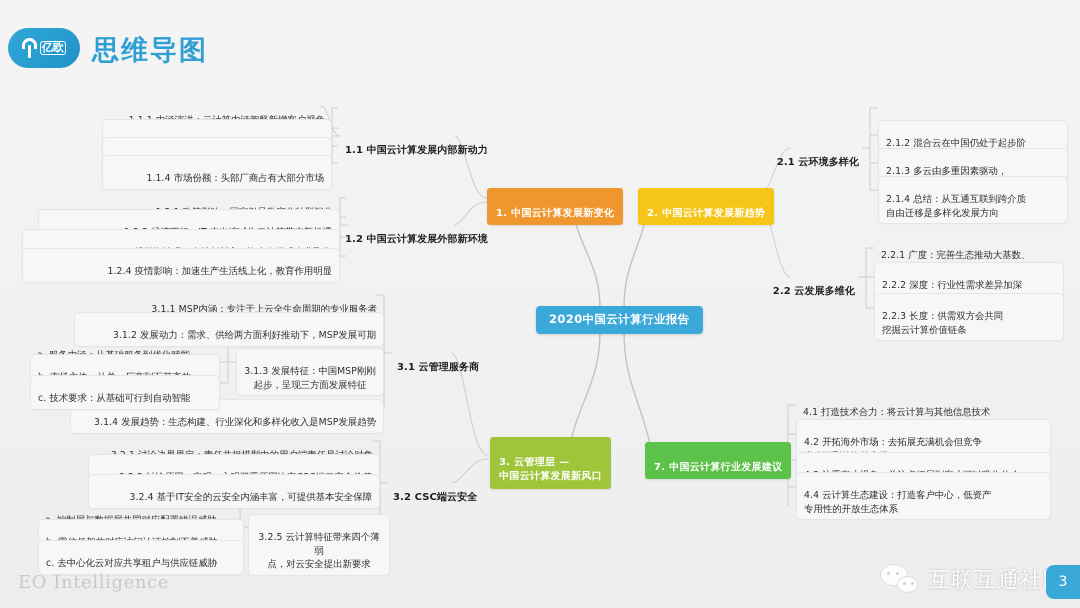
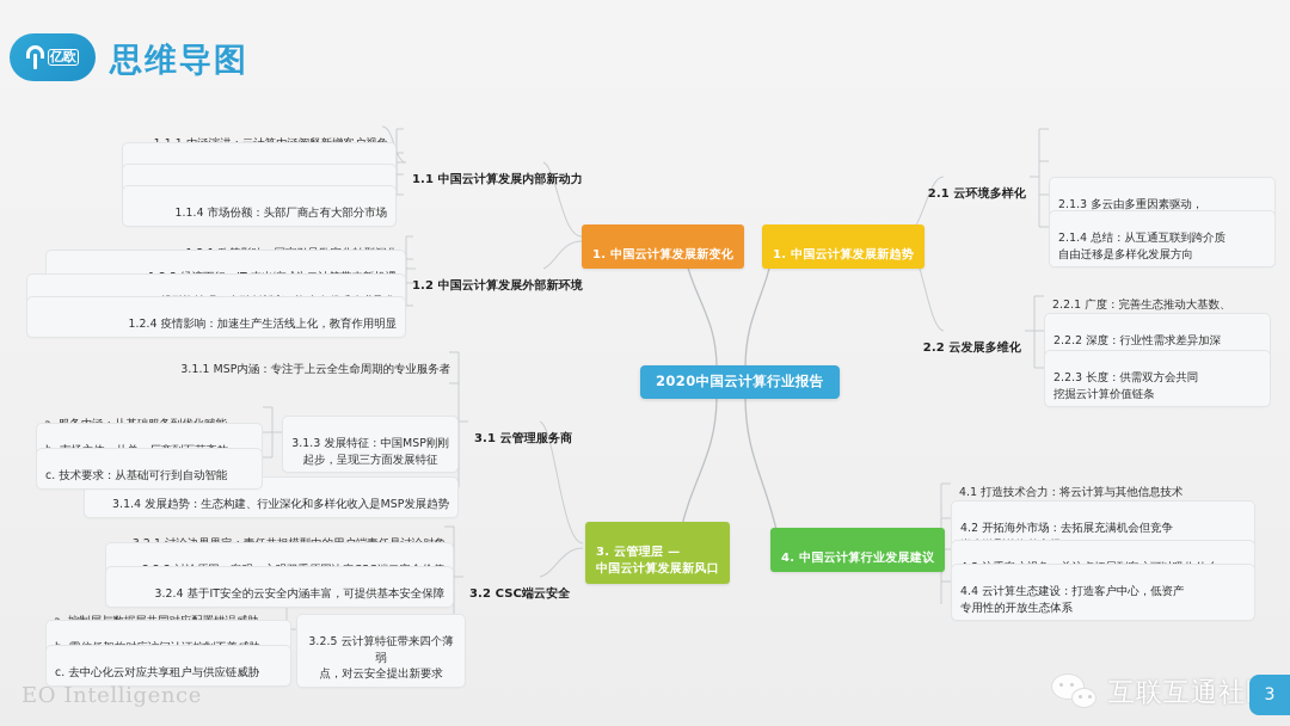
  亿欧
  思维导图
  2020中国云计算行业报告
  1. 中国云计算发展新变化
- 2. 中国云计算发展新趋势
+ 1. 中国云计算发展新趋势
  3. 云管理层 —
  中国云计算发展新风口
- 7. 中国云计算行业发展建议
+ 4. 中国云计算行业发展建议
  1.1 中国云计算发展内部新动力
  1.2 中国云计算发展外部新环境
  2.1 云环境多样化
  2.2 云发展多维化
  3.1 云管理服务商
  3.2 CSC端云安全
  1.1.4 市场份额：头部厂商占有大部分市场
  1.2.4 疫情影响：加速生产生活线上化，教育作用明显
- 2.1.2 混合云在中国仍处于起步阶
  2.1.3 多云由多重因素驱动，
  2.1.4 总结：从互通互联到跨介质
  自由迁移是多样化发展方向
  2.2.1 广度：完善生态推动大基数、
  2.2.2 深度：行业性需求差异加深
  2.2.3 长度：供需双方会共同
  挖掘云计算价值链条
  3.1.1 MSP内涵：专注于上云全生命周期的专业服务者
- 3.1.2 发展动力：需求、供给两方面利好推动下，MSP发展可期
  3.1.3 发展特征：中国MSP刚刚
  起步，呈现三方面发展特征
  3.1.4 发展趋势：生态构建、行业深化和多样化收入是MSP发展趋势
  c. 技术要求：从基础可行到自动智能
  3.2.4 基于IT安全的云安全内涵丰富，可提供基本安全保障
  3.2.5 云计算特征带来四个薄弱
  点，对云安全提出新要求
  c. 去中心化云对应共享租户与供应链威胁
  4.1 打造技术合力：将云计算与其他信息技术
  4.2 开拓海外市场：去拓展充满机会但竞争
  4.4 云计算生态建设：打造客户中心，低资产
  专用性的开放生态体系
  EO Intelligence
  互联互通社
  3
